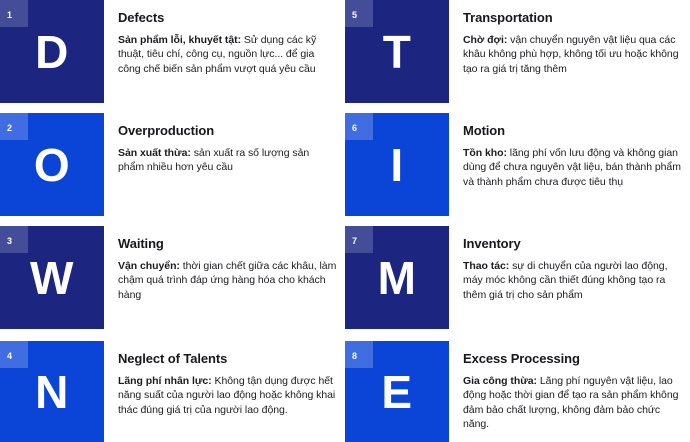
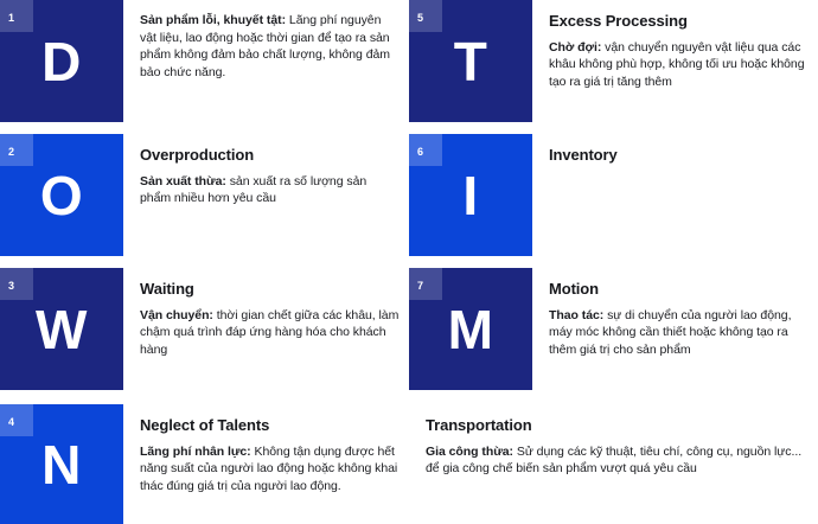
  1
  D
- Defects
- Sản phẩm lỗi, khuyết tật: Sử dụng các kỹ thuật, tiêu chí, công cụ, nguồn lực... để gia công chế biến sản phẩm vượt quá yêu cầu
+ Sản phẩm lỗi, khuyết tật: Lãng phí nguyên vật liệu, lao động hoặc thời gian để tạo ra sản phẩm không đảm bảo chất lượng, không đảm bảo chức năng.
  5
  T
- Transportation
+ Excess Processing
  Chờ đợi: vận chuyển nguyên vật liệu qua các khâu không phù hợp, không tối ưu hoặc không tạo ra giá trị tăng thêm
  2
  O
  Overproduction
  Sản xuất thừa: sản xuất ra số lượng sản phẩm nhiều hơn yêu cầu
  6
  I
- Motion
+ Inventory
- Tồn kho: lãng phí vốn lưu động và không gian dùng để chưa nguyên vật liệu, bán thành phẩm và thành phẩm chưa được tiêu thụ
  3
  W
  Waiting
  Vận chuyển: thời gian chết giữa các khâu, làm chậm quá trình đáp ứng hàng hóa cho khách hàng
  7
  M
- Inventory
+ Motion
- Thao tác: sự di chuyển của người lao động, máy móc không cần thiết đúng không tạo ra thêm giá trị cho sản phẩm
+ Thao tác: sự di chuyển của người lao động, máy móc không cần thiết hoặc không tạo ra thêm giá trị cho sản phẩm
  4
  N
  Neglect of Talents
  Lãng phí nhân lực: Không tận dụng được hết năng suất của người lao động hoặc không khai thác đúng giá trị của người lao động.
- 8
- E
- Excess Processing
+ Transportation
- Gia công thừa: Lãng phí nguyên vật liệu, lao động hoặc thời gian để tạo ra sản phẩm không đảm bảo chất lượng, không đảm bảo chức năng.
+ Gia công thừa: Sử dụng các kỹ thuật, tiêu chí, công cụ, nguồn lực... để gia công chế biến sản phẩm vượt quá yêu cầu
